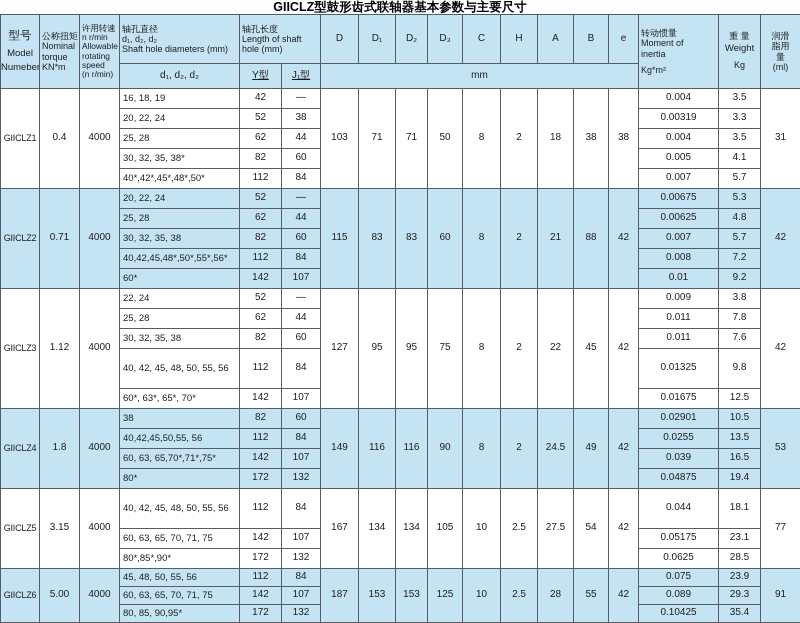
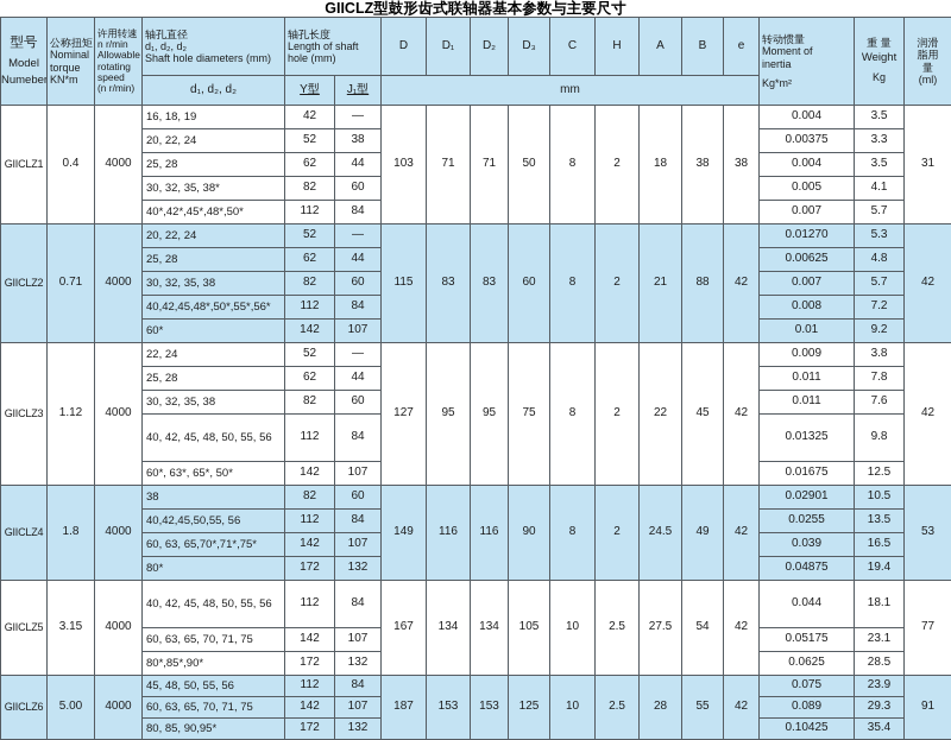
  GIICLZ型鼓形齿式联轴器基本参数与主要尺寸
  型号 Model Numeber	公称扭矩 Nominal torque KN*m	许用转速 n r/min Allowable rotating speed (n r/min)	轴孔直径 d₁, d₂, d₂ Shaft hole diameters (mm)	轴孔长度 Length of shaft hole (mm)	D	D₁	D₂	D₃	C	H	A	B	e	转动惯量 Moment of inertia Kg*m²	重 量 Weight Kg	润滑 脂用 量 (ml)
  d₁, d₂, d₂	Y型	J₁型	mm
  GIICLZ1	0.4	4000	16, 18, 19	42	—	103	71	71	50	8	2	18	38	38	0.004	3.5	31
- 20, 22, 24	52	38	0.00319	3.3
+ 20, 22, 24	52	38	0.00375	3.3
  25, 28	62	44	0.004	3.5
  30, 32, 35, 38*	82	60	0.005	4.1
  40*,42*,45*,48*,50*	112	84	0.007	5.7
- GIICLZ2	0.71	4000	20, 22, 24	52	—	115	83	83	60	8	2	21	88	42	0.00675	5.3	42
+ GIICLZ2	0.71	4000	20, 22, 24	52	—	115	83	83	60	8	2	21	88	42	0.01270	5.3	42
  25, 28	62	44	0.00625	4.8
  30, 32, 35, 38	82	60	0.007	5.7
  40,42,45,48*,50*,55*,56*	112	84	0.008	7.2
  60*	142	107	0.01	9.2
  GIICLZ3	1.12	4000	22, 24	52	—	127	95	95	75	8	2	22	45	42	0.009	3.8	42
  25, 28	62	44	0.011	7.8
  30, 32, 35, 38	82	60	0.011	7.6
  40, 42, 45, 48, 50, 55, 56	112	84	0.01325	9.8
- 60*, 63*, 65*, 70*	142	107	0.01675	12.5
+ 60*, 63*, 65*, 50*	142	107	0.01675	12.5
  GIICLZ4	1.8	4000	38	82	60	149	116	116	90	8	2	24.5	49	42	0.02901	10.5	53
  40,42,45,50,55, 56	112	84	0.0255	13.5
  60, 63, 65,70*,71*,75*	142	107	0.039	16.5
  80*	172	132	0.04875	19.4
  GIICLZ5	3.15	4000	40, 42, 45, 48, 50, 55, 56	112	84	167	134	134	105	10	2.5	27.5	54	42	0.044	18.1	77
  60, 63, 65, 70, 71, 75	142	107	0.05175	23.1
  80*,85*,90*	172	132	0.0625	28.5
  GIICLZ6	5.00	4000	45, 48, 50, 55, 56	112	84	187	153	153	125	10	2.5	28	55	42	0.075	23.9	91
  60, 63, 65, 70, 71, 75	142	107	0.089	29.3
  80, 85, 90,95*	172	132	0.10425	35.4
